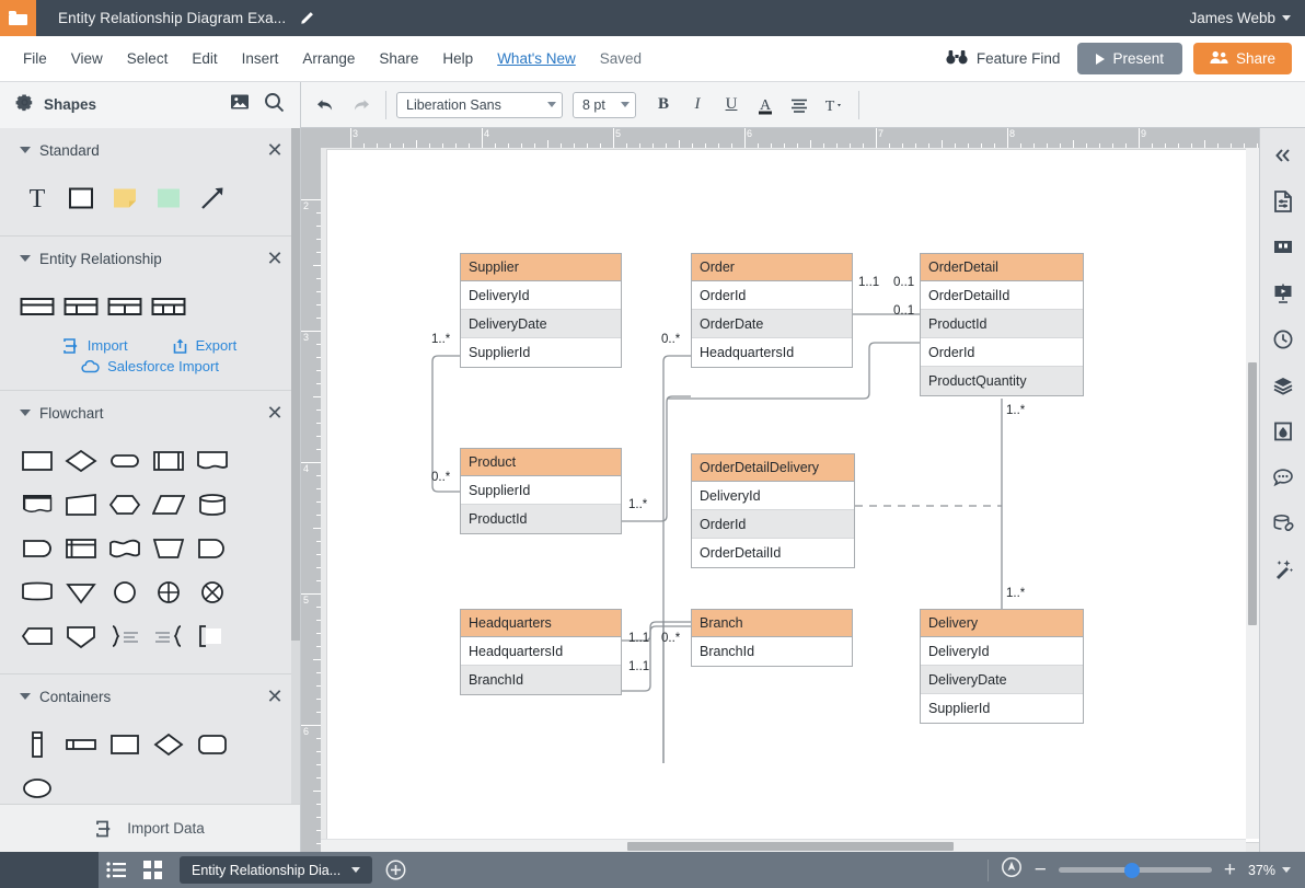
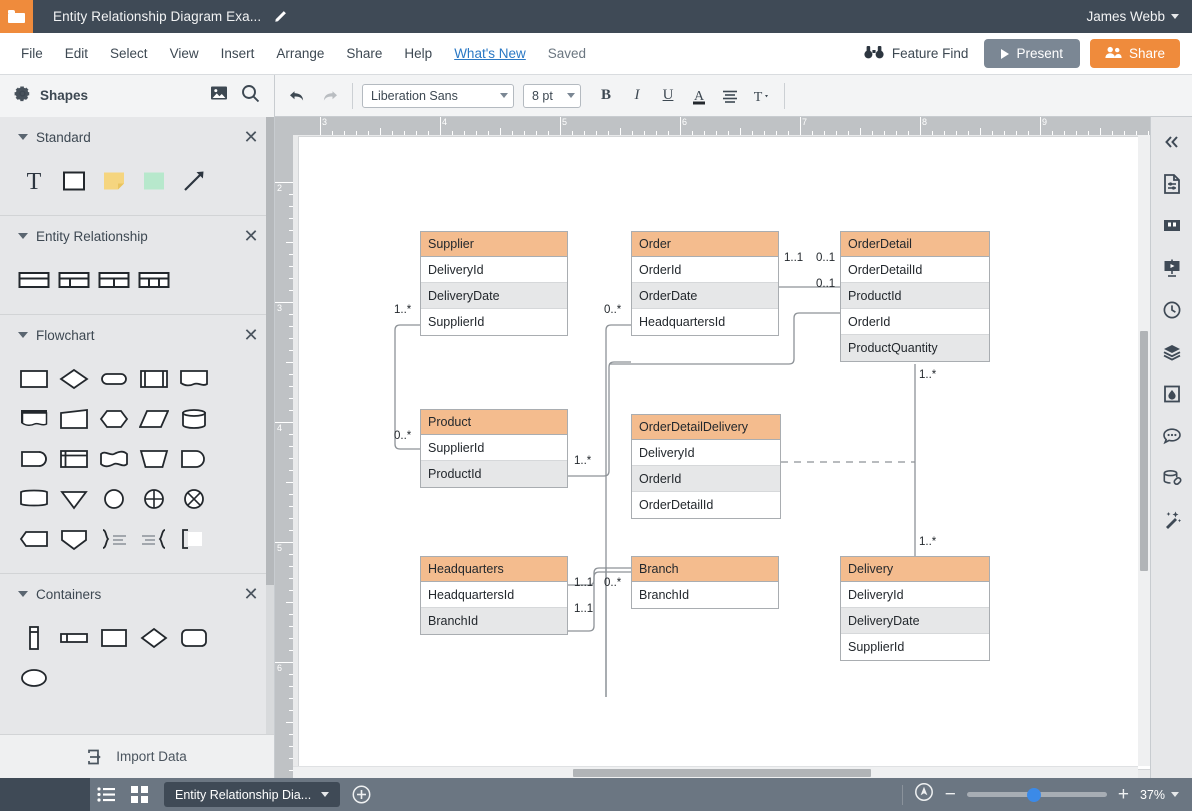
  Entity Relationship Diagram Exa...
  James Webb
  File
- View
+ Edit
  Select
- Edit
+ View
  Insert
  Arrange
  Share
  Help
  What's New
  Saved
  Feature Find
  Present
  Share
  Shapes
  Liberation Sans
  8 pt
  B
  I
  U
  A
  T
  Standard
  ✕
  T
  Entity Relationship
  ✕
- Import
- Export
- Salesforce Import
  Flowchart
  ✕
  Containers
  ✕
  Import Data
  3
  4
  5
  6
  7
  8
  9
  2
  3
  4
  5
  6
  Supplier
  DeliveryId
  DeliveryDate
  SupplierId
  Order
  OrderId
  OrderDate
  HeadquartersId
  OrderDetail
  OrderDetailId
  ProductId
  OrderId
  ProductQuantity
  Product
  SupplierId
  ProductId
  OrderDetailDelivery
  DeliveryId
  OrderId
  OrderDetailId
  Headquarters
  HeadquartersId
  BranchId
  Branch
  BranchId
  Delivery
  DeliveryId
  DeliveryDate
  SupplierId
  1..*
  0..*
  0..*
  1..*
  1..1
  0..1
  0..1
  1..*
  1..*
  1..1
  1..1
  0..*
  Entity Relationship Dia...
  −
  +
  37%
